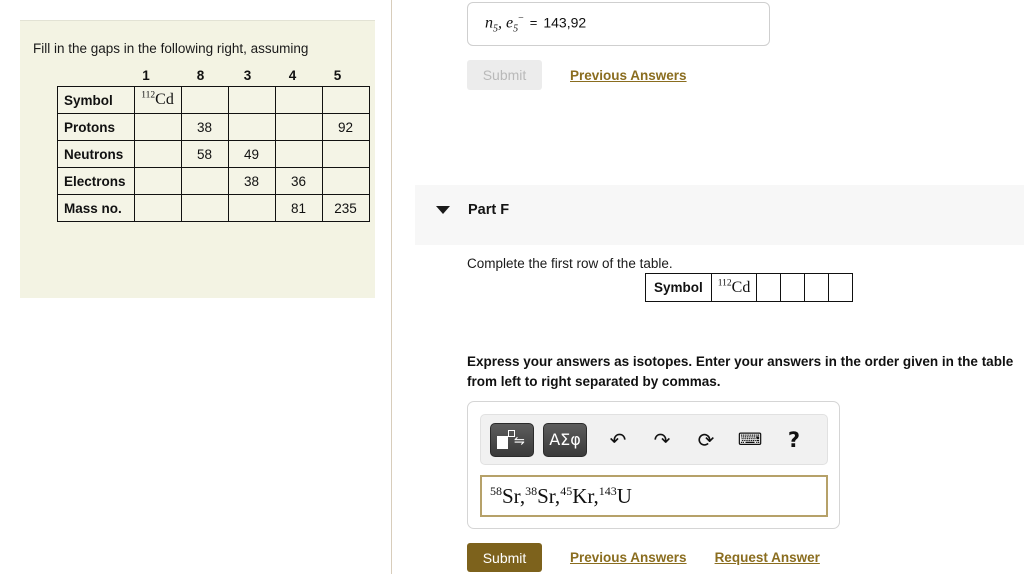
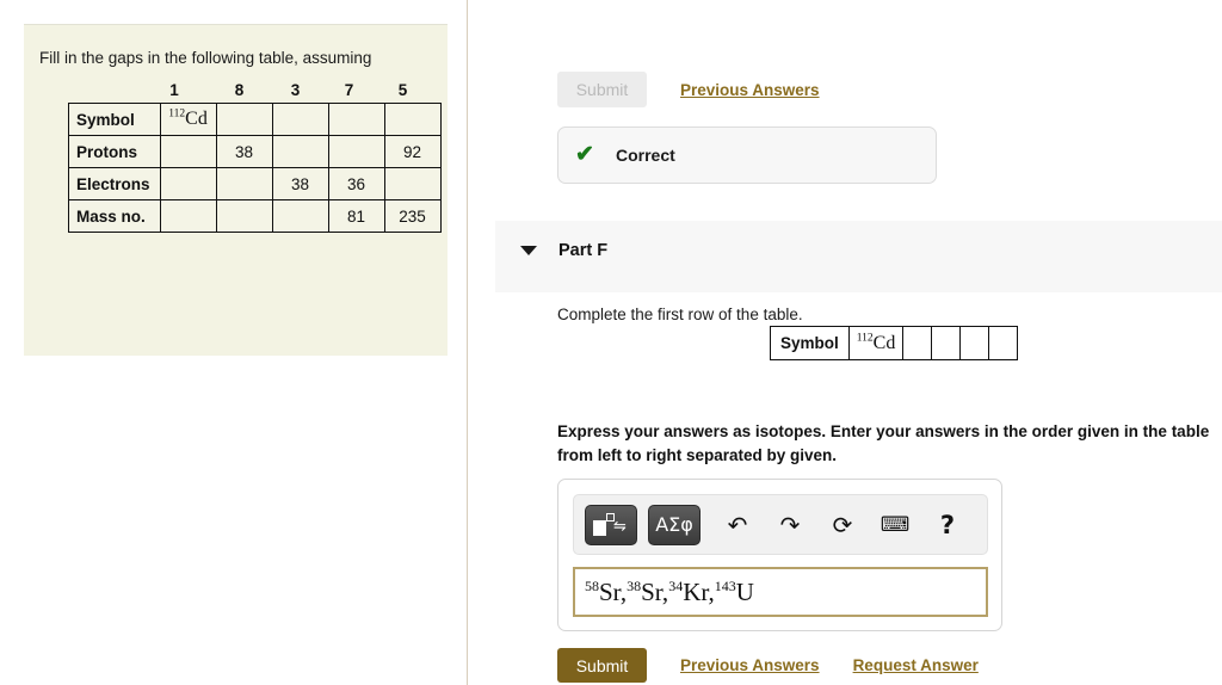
- Fill in the gaps in the following right, assuming
+ Fill in the gaps in the following table, assuming
  1
  8
  3
- 4
+ 7
  5
  Symbol	112Cd
  Protons		38			92
- Neutrons		58	49
  Electrons			38	36
  Mass no.				81	235
- n5, e5− = 143,92
  Submit
  Previous Answers
+ ✔
+ Correct
  Part F
  Complete the first row of the table.
  Symbol	112Cd
- Express your answers as isotopes. Enter your answers in the order given in the table from left to right separated by commas.
+ Express your answers as isotopes. Enter your answers in the order given in the table from left to right separated by given.
  ⇋
  ΑΣφ
  ↶
  ↷
  ⟳
  ⌨
  ?
- 58Sr,38Sr,45Kr,143U
+ 58Sr,38Sr,34Kr,143U
  Submit
  Previous Answers
  Request Answer
